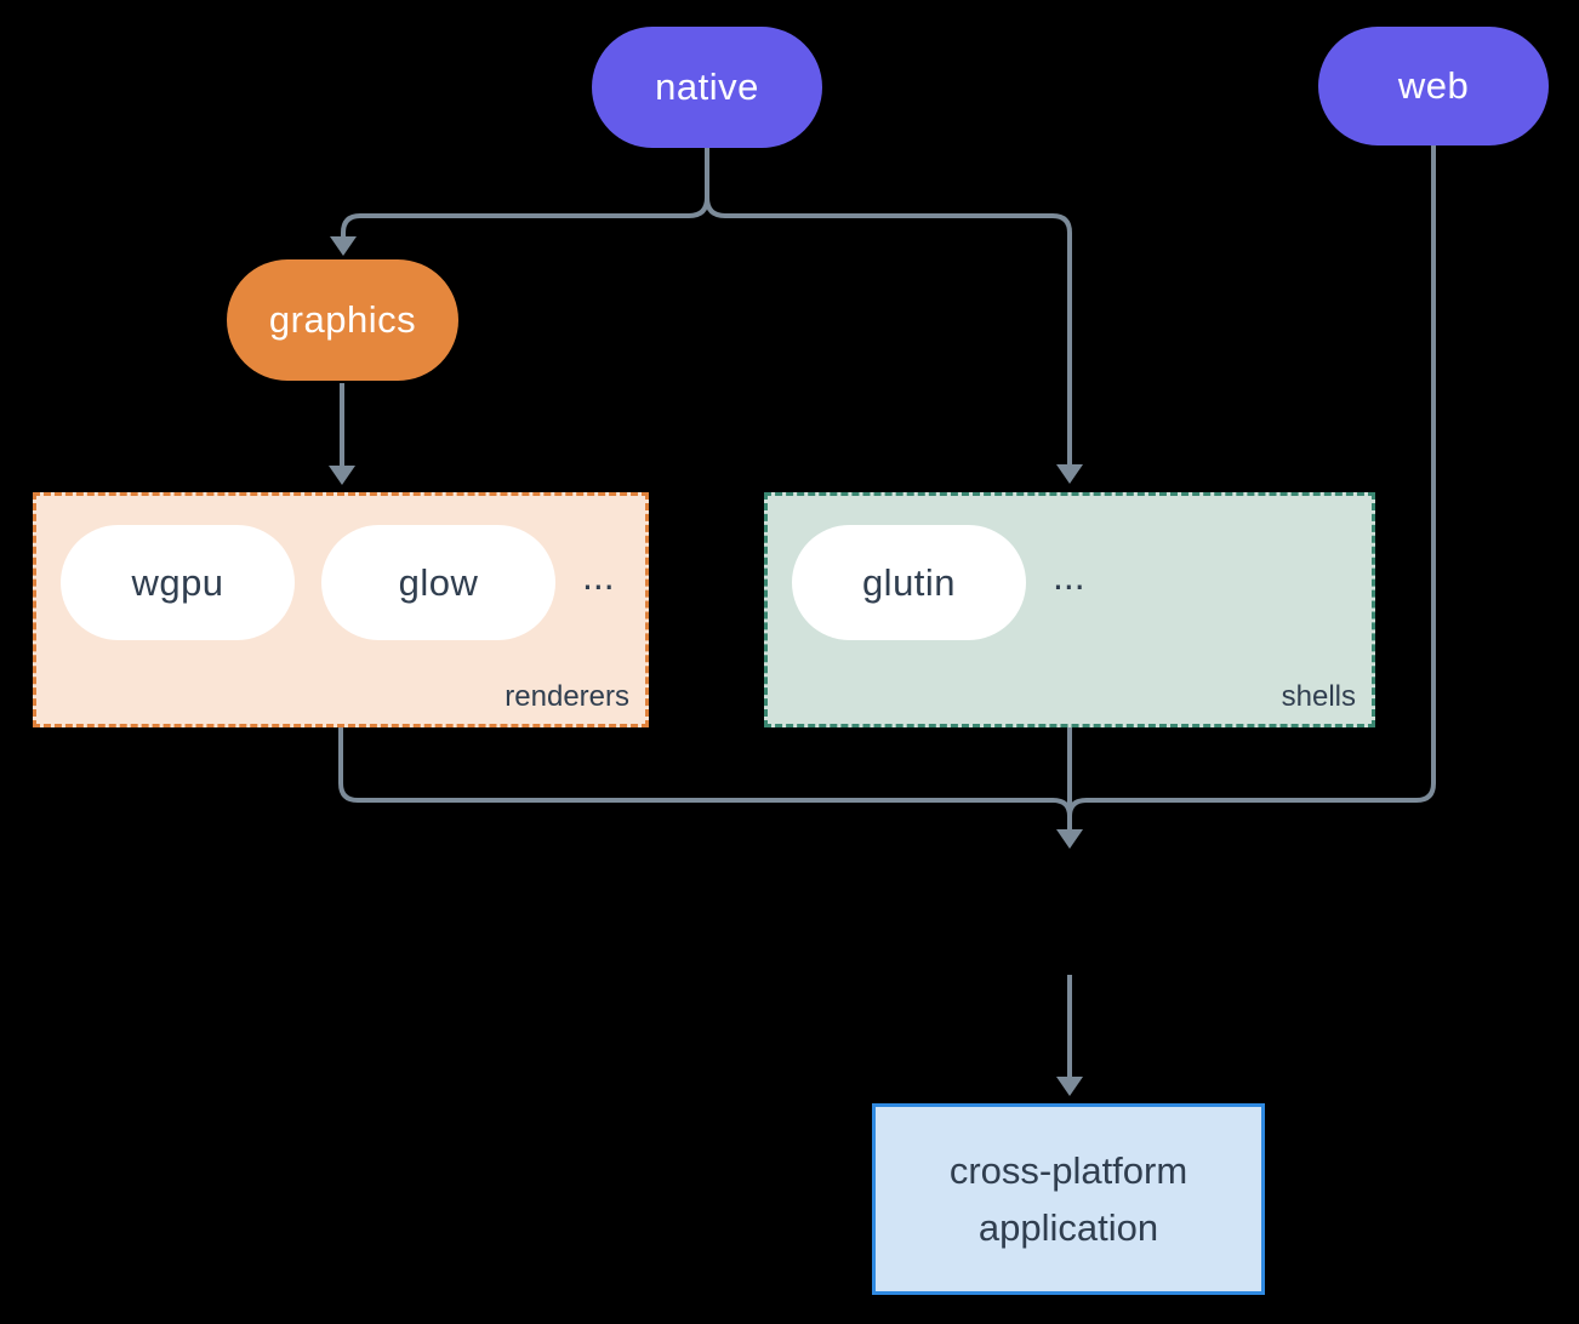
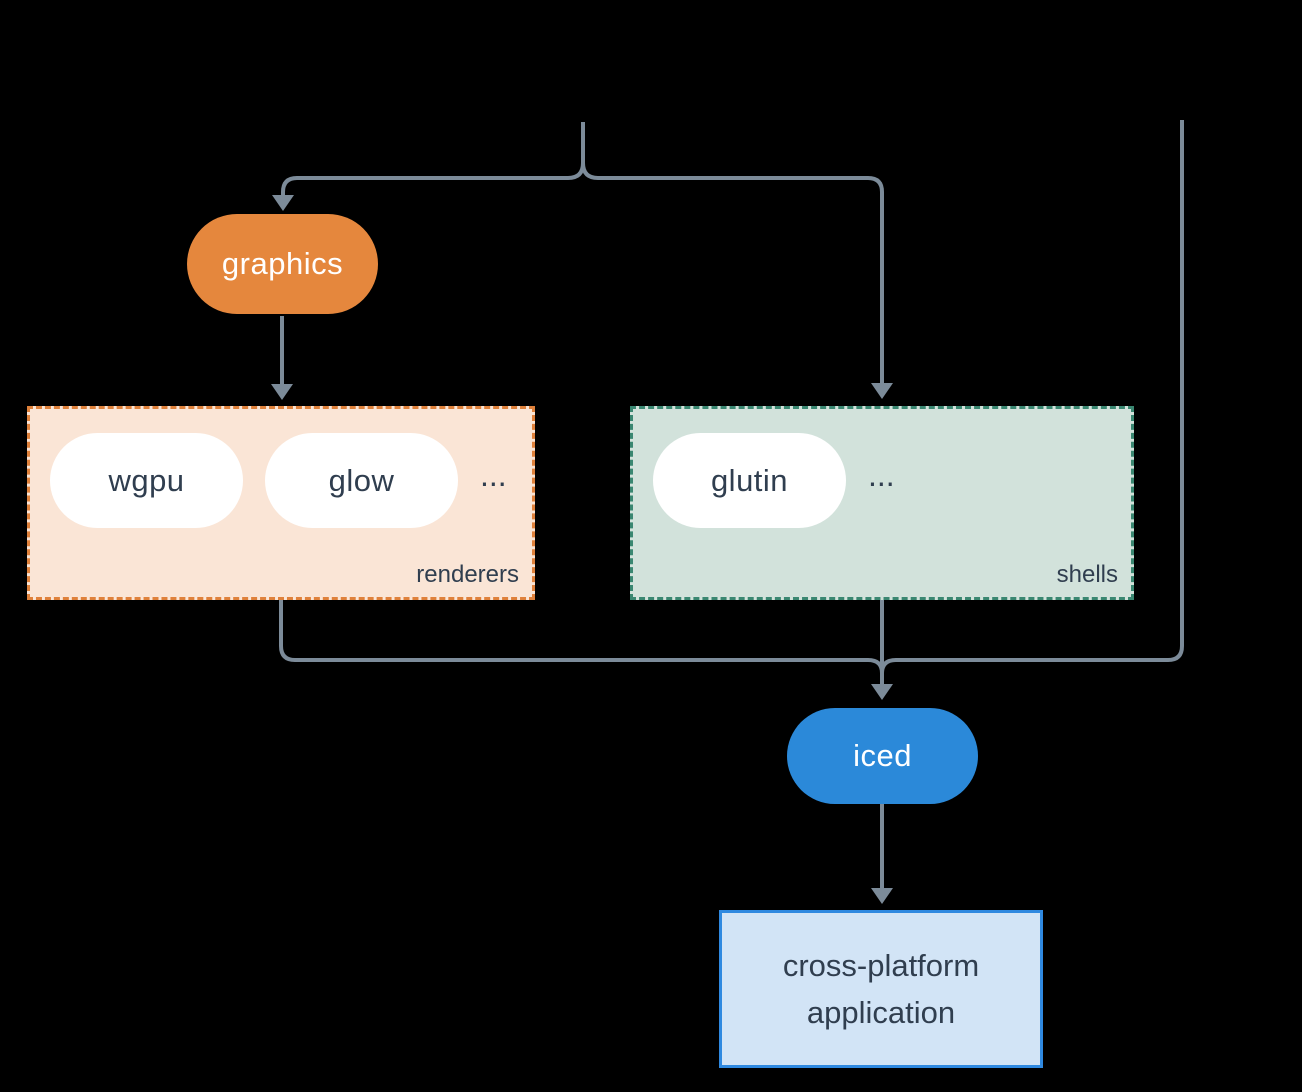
- native
- web
  graphics
  wgpu
  glow
  ...
  renderers
  glutin
  ...
  shells
+ iced
  cross-platform
  application
